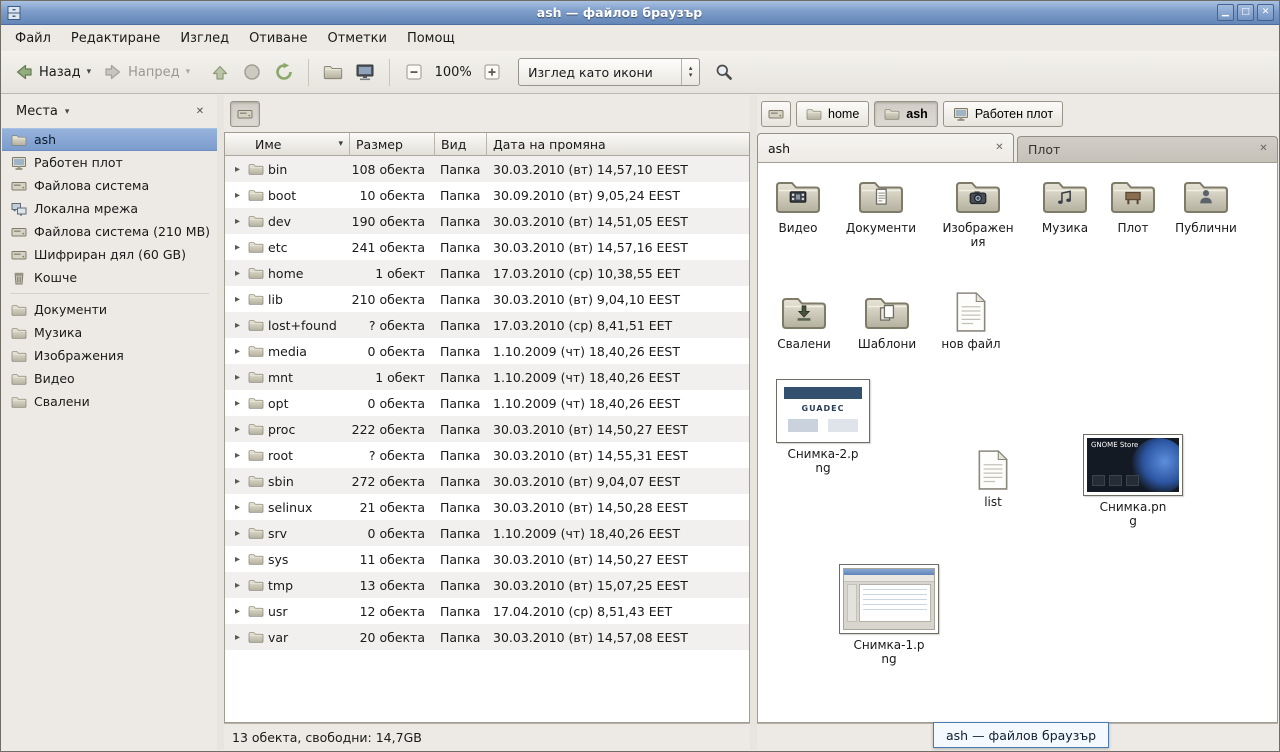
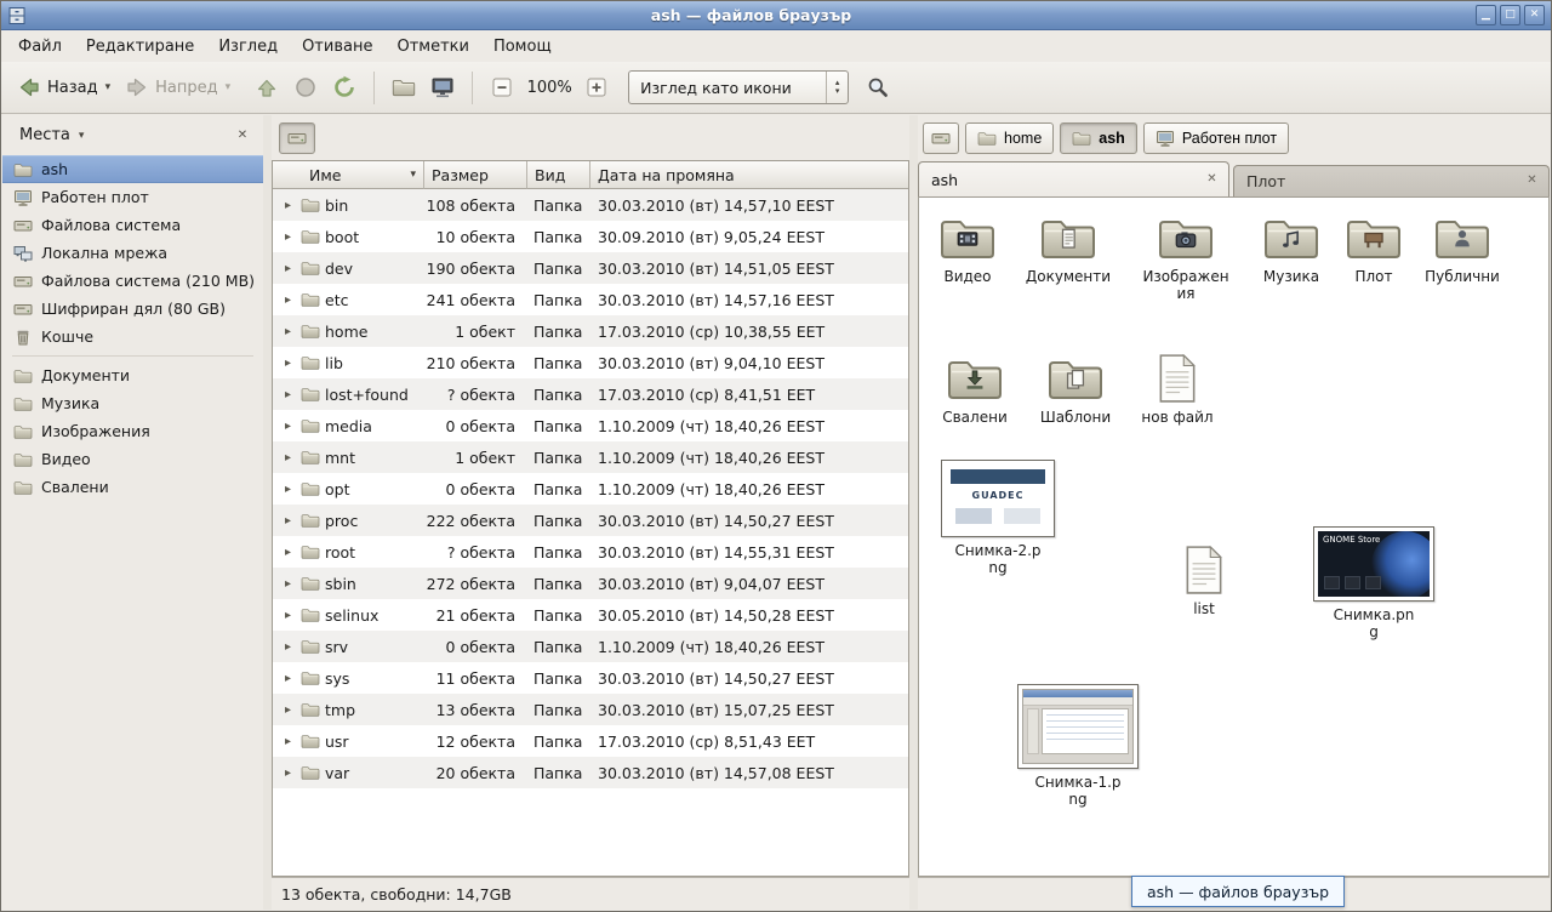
  ash — файлов браузър
  ▁
  □
  ✕
  Файл
  Редактиране
  Изглед
  Отиване
  Отметки
  Помощ
  Назад
  ▾
  Напред
  ▾
  100%
  Изглед като икони
  ▴
  ▾
  Места
  ▾
  ✕
  ash
  Работен плот
  Файлова система
  Локална мрежа
  Файлова система (210 MB)
- Шифриран дял (60 GB)
+ Шифриран дял (80 GB)
  Кошче
  Документи
  Музика
  Изображения
  Видео
  Свалени
  Име
  ▾
  Размер
  Вид
  Дата на промяна
  ▸
  bin
  108 обекта
  Папка
  30.03.2010 (вт) 14,57,10 EEST
  ▸
  boot
  10 обекта
  Папка
  30.09.2010 (вт) 9,05,24 EEST
  ▸
  dev
  190 обекта
  Папка
  30.03.2010 (вт) 14,51,05 EEST
  ▸
  etc
  241 обекта
  Папка
  30.03.2010 (вт) 14,57,16 EEST
  ▸
  home
  1 обект
  Папка
  17.03.2010 (ср) 10,38,55 EET
  ▸
  lib
  210 обекта
  Папка
  30.03.2010 (вт) 9,04,10 EEST
  ▸
  lost+found
  ? обекта
  Папка
  17.03.2010 (ср) 8,41,51 EET
  ▸
  media
  0 обекта
  Папка
  1.10.2009 (чт) 18,40,26 EEST
  ▸
  mnt
  1 обект
  Папка
  1.10.2009 (чт) 18,40,26 EEST
  ▸
  opt
  0 обекта
  Папка
  1.10.2009 (чт) 18,40,26 EEST
  ▸
  proc
  222 обекта
  Папка
  30.03.2010 (вт) 14,50,27 EEST
  ▸
  root
  ? обекта
  Папка
  30.03.2010 (вт) 14,55,31 EEST
  ▸
  sbin
  272 обекта
  Папка
  30.03.2010 (вт) 9,04,07 EEST
  ▸
  selinux
  21 обекта
  Папка
- 30.03.2010 (вт) 14,50,28 EEST
+ 30.05.2010 (вт) 14,50,28 EEST
  ▸
  srv
  0 обекта
  Папка
  1.10.2009 (чт) 18,40,26 EEST
  ▸
  sys
  11 обекта
  Папка
  30.03.2010 (вт) 14,50,27 EEST
  ▸
  tmp
  13 обекта
  Папка
  30.03.2010 (вт) 15,07,25 EEST
  ▸
  usr
  12 обекта
  Папка
- 17.04.2010 (ср) 8,51,43 EET
+ 17.03.2010 (ср) 8,51,43 EET
  ▸
  var
  20 обекта
  Папка
  30.03.2010 (вт) 14,57,08 EEST
  13 обекта, свободни: 14,7GB
  home
  ash
  Работен плот
  ash
  ✕
  Плот
  ✕
  Видео
  Документи
  Изображения
  Музика
  Плот
  Публични
  Свалени
  Шаблони
  нов файл
  GUADEC
  Снимка-2.png
  list
  GNOME Store
  Снимка.png
  Снимка-1.png
  ash — файлов браузър
